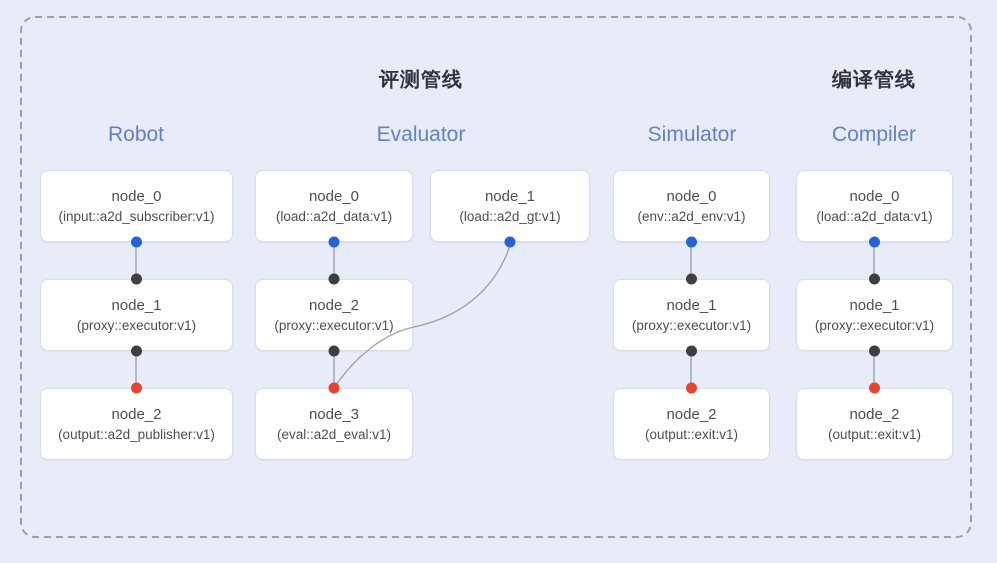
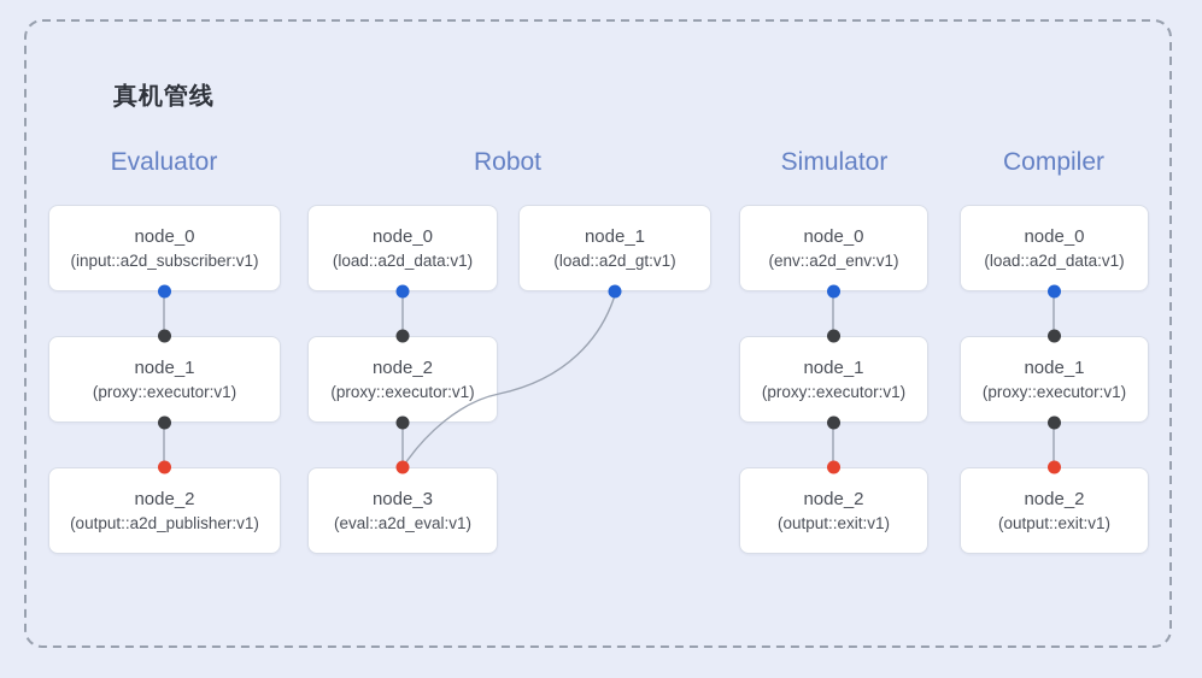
+ 真机管线
- Robot
+ Evaluator
  node_0
  (input::a2d_subscriber:v1)
  node_1
  (proxy::executor:v1)
  node_2
  (output::a2d_publisher:v1)
- 评测管线
- Evaluator
+ Robot
  node_0
  (load::a2d_data:v1)
  node_1
  (load::a2d_gt:v1)
  node_2
  (proxy::executor:v1)
  node_3
  (eval::a2d_eval:v1)
  Simulator
  node_0
  (env::a2d_env:v1)
  node_1
  (proxy::executor:v1)
  node_2
  (output::exit:v1)
- 编译管线
  Compiler
  node_0
  (load::a2d_data:v1)
  node_1
  (proxy::executor:v1)
  node_2
  (output::exit:v1)
